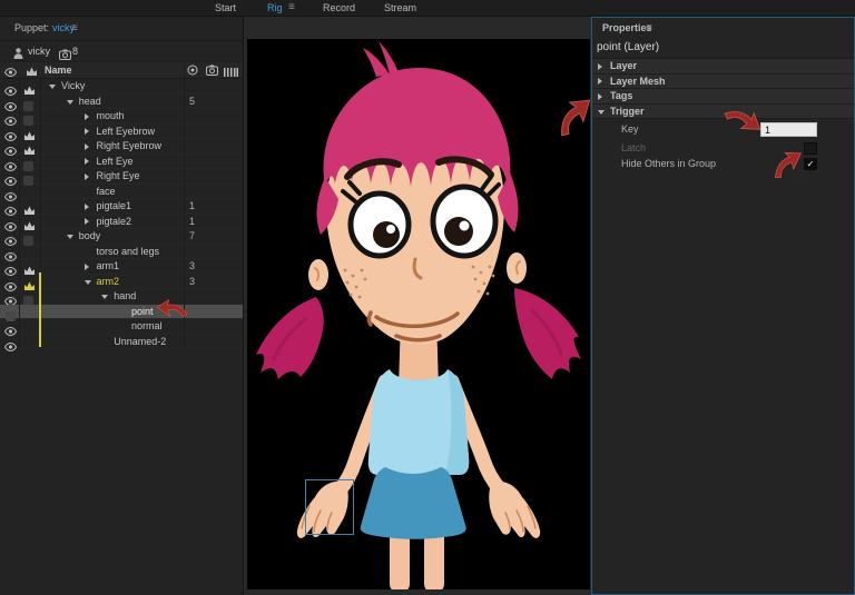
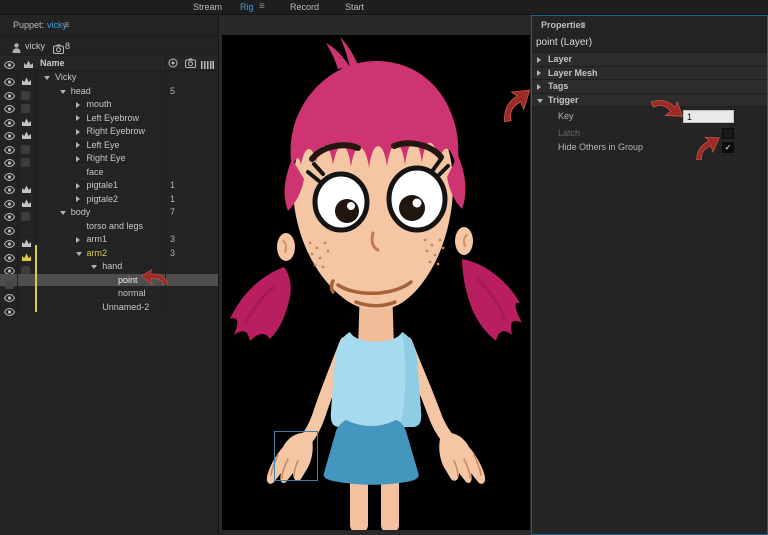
- Start
+ Stream
  Rig
  Record
- Stream
+ Start
  ≡
  Puppet:
  vicky
  ≡
  vicky
  8
  Name
  Vicky
  head
  5
  mouth
  Left Eyebrow
  Right Eyebrow
  Left Eye
  Right Eye
  face
  pigtale1
  1
  pigtale2
  1
  body
  7
  torso and legs
  arm1
  3
  arm2
  3
  hand
  point
  normal
  Unnamed-2
  Properties
  ≡
  point (Layer)
  Layer
  Layer Mesh
  Tags
  Trigger
  Key
  1
  Latch
  Hide Others in Group
  ✓
